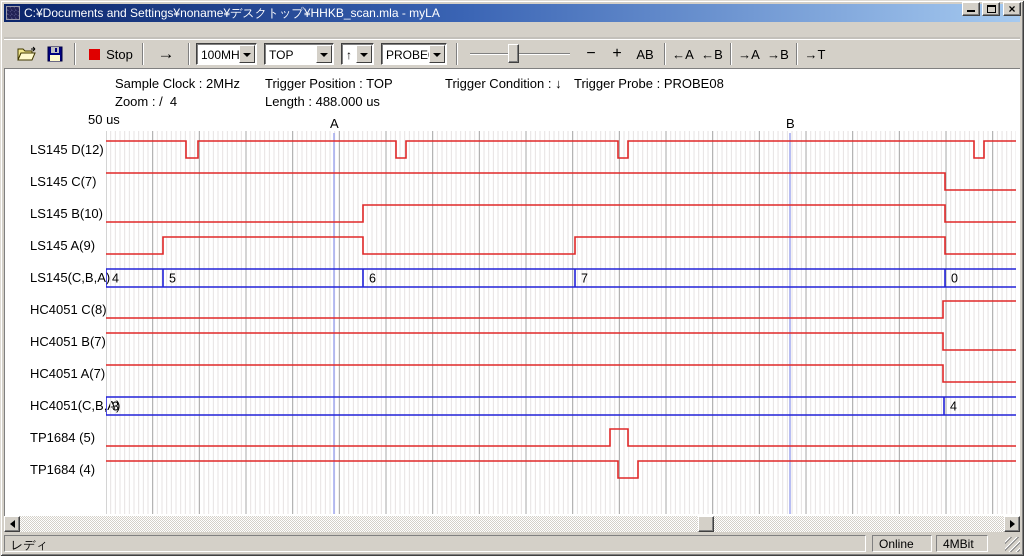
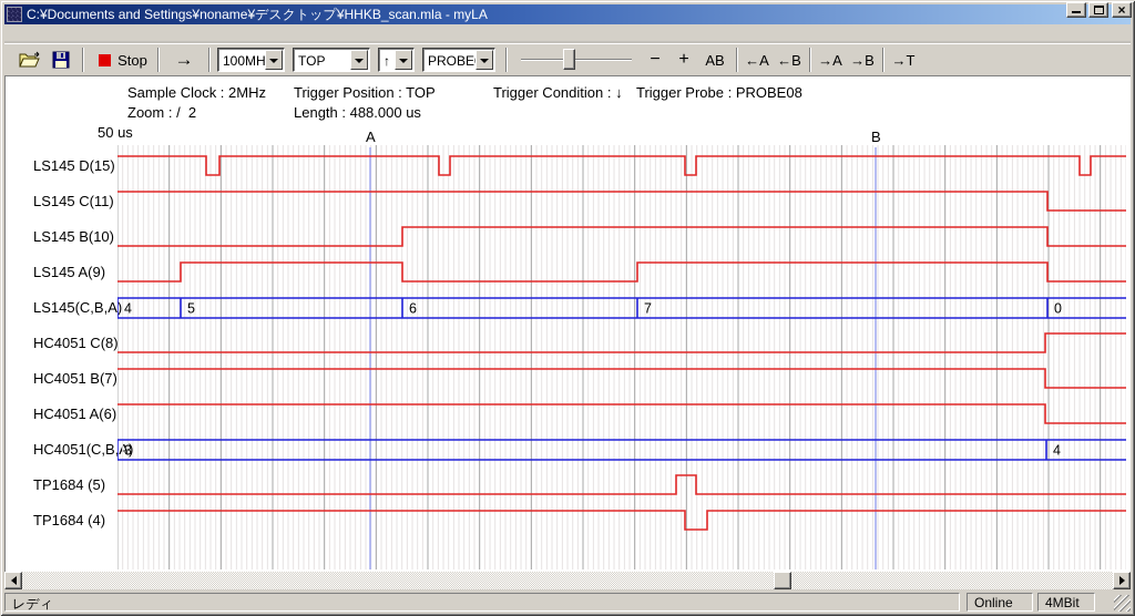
  C:¥Documents and Settings¥noname¥デスクトップ¥HHKB_scan.mla - myLA
  ×
  Stop
  →
  100MH
  TOP
  ↑
  PROBE
  −
  +
  AB
  ←A
  ←B
  →A
  →B
  →T
  Sample Clock : 2MHz
  Trigger Position : TOP
  Trigger Condition : ↓
  Trigger Probe : PROBE08
- Zoom : / 4
+ Zoom : / 2
  Length : 488.000 us
  50 us
- LS145 D(12)
+ LS145 D(15)
- LS145 C(7)
+ LS145 C(11)
  LS145 B(10)
  LS145 A(9)
  LS145(C,B,A)
  HC4051 C(8)
  HC4051 B(7)
- HC4051 A(7)
+ HC4051 A(6)
  HC4051(C,BA)
  TP1684 (5)
  TP1684 (4)
  A
  B
  4
  5
  6
  7
  0
  3
  4
  レディ
  Online
  4MBit
